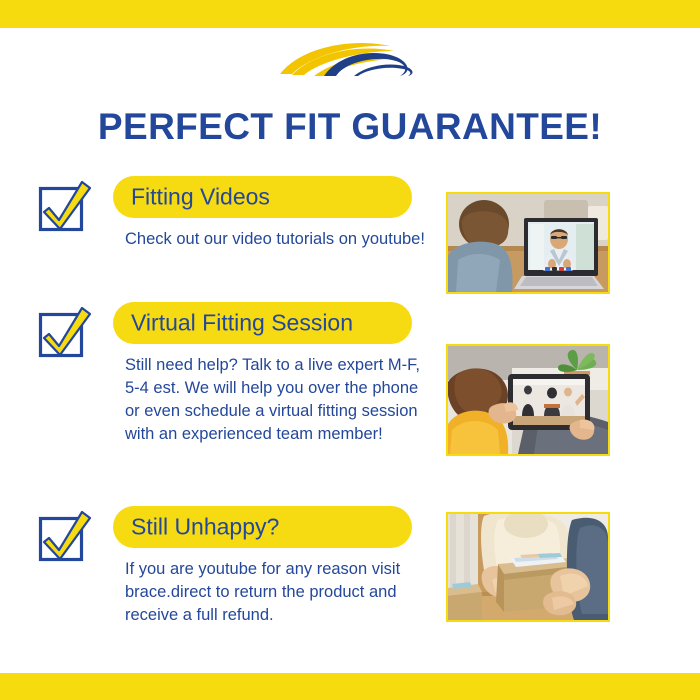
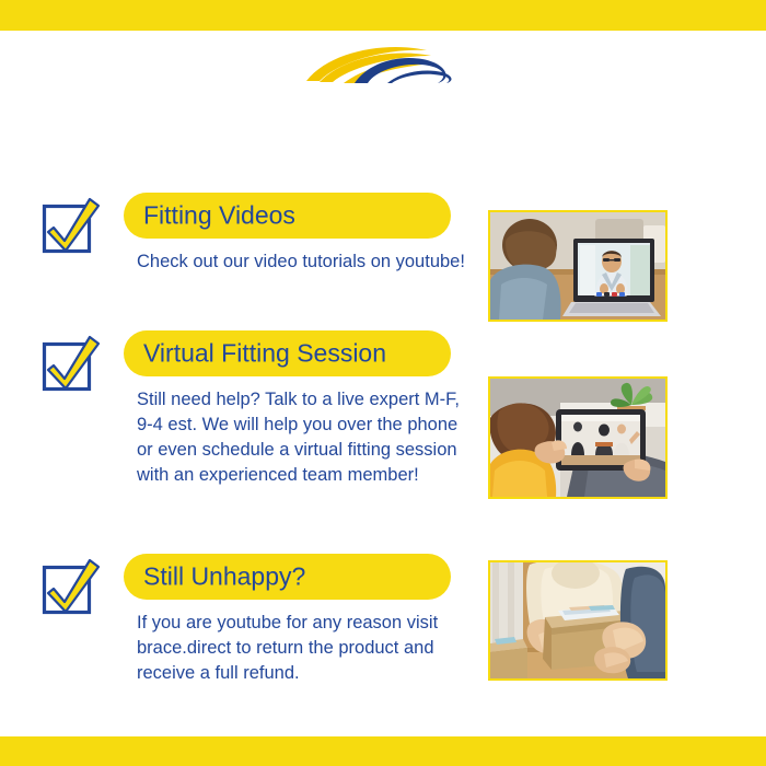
- PERFECT FIT GUARANTEE!
  Fitting Videos
  Check out our video tutorials on youtube!
  Virtual Fitting Session
- Still need help? Talk to a live expert M-F, 5-4 est. We will help you over the phone or even schedule a virtual fitting session with an experienced team member!
+ Still need help? Talk to a live expert M-F, 9-4 est. We will help you over the phone or even schedule a virtual fitting session with an experienced team member!
  Still Unhappy?
  If you are youtube for any reason visit brace.direct to return the product and receive a full refund.
